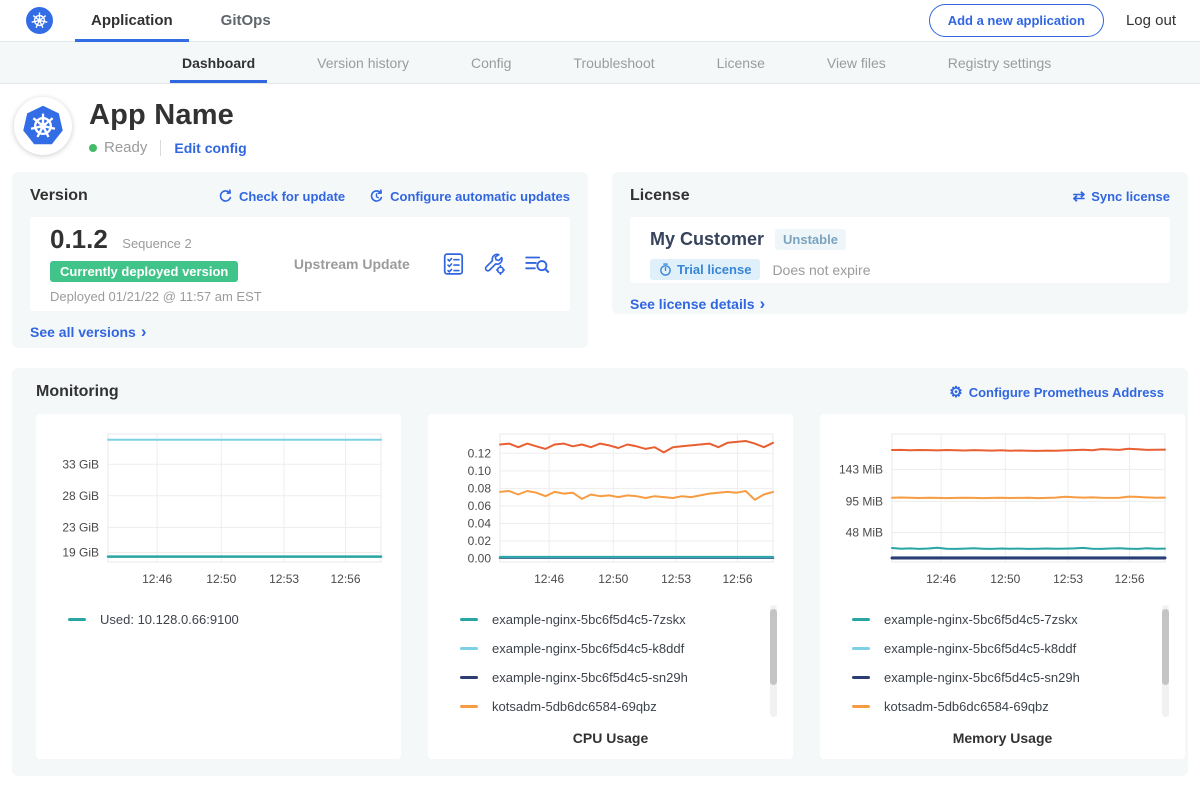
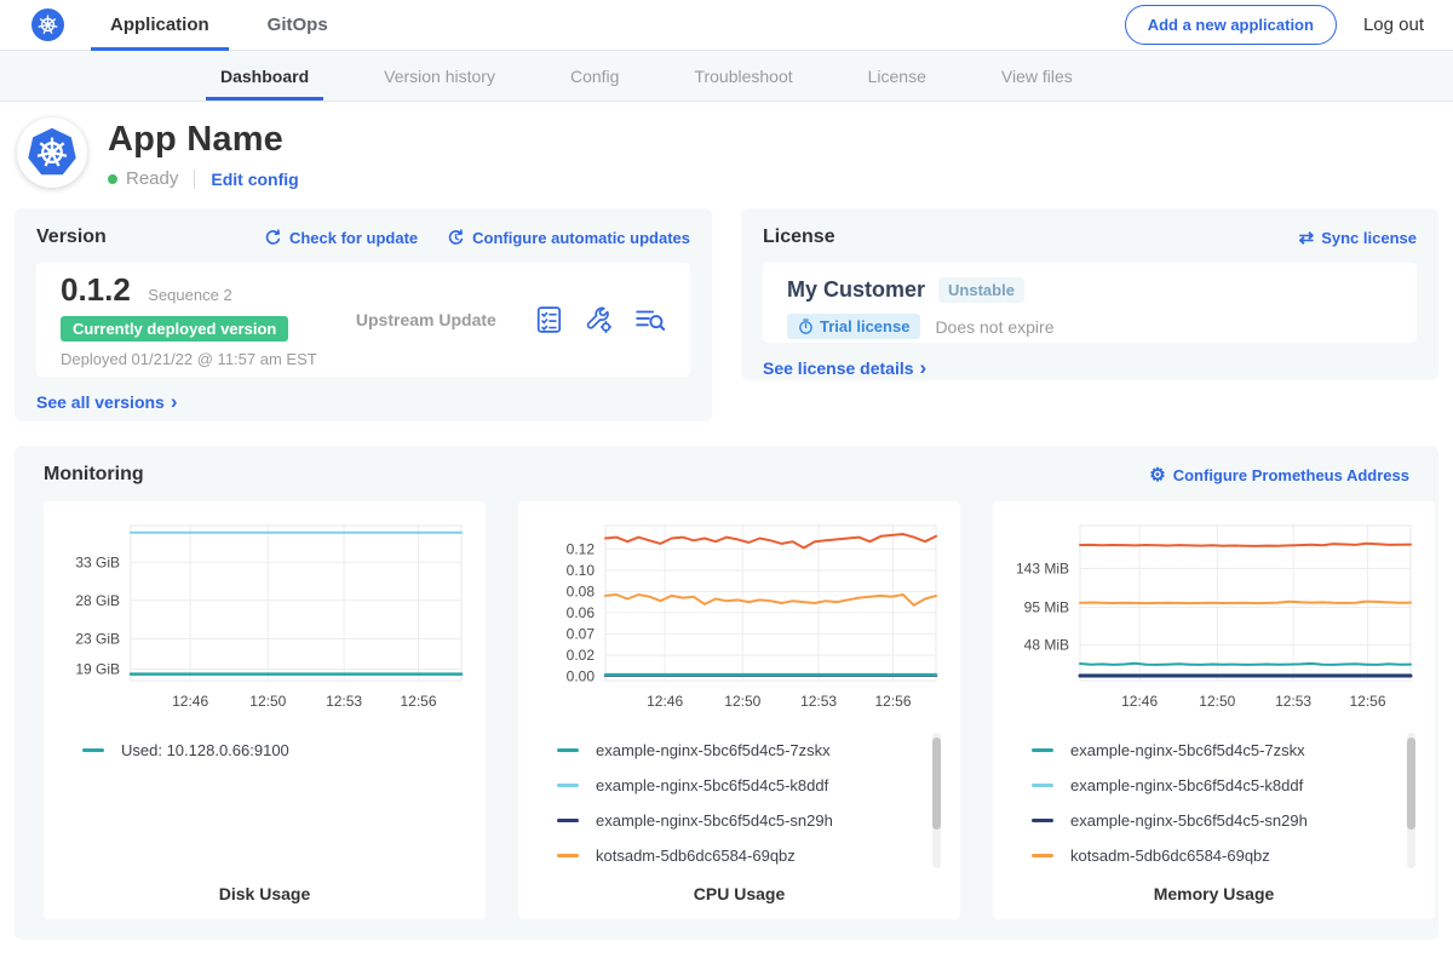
  Application
  GitOps
  Add a new application
  Log out
  Dashboard
  Version history
  Config
  Troubleshoot
  License
  View files
- Registry settings
  App Name
  Ready
  Edit config
  Version
  Check for update
  Configure automatic updates
  0.1.2 Sequence 2
  Currently deployed version
  Deployed 01/21/22 @ 11:57 am EST
  Upstream Update
  See all versions
  ›
  License
  ⇄
  Sync license
  My Customer
  Unstable
  Trial license
  Does not expire
  See license details
  ›
  Monitoring
  ⚙
  Configure Prometheus Address
  12:46
  12:50
  12:53
  12:56
  33 GiB
  28 GiB
  23 GiB
  19 GiB
  Used: 10.128.0.66:9100
+ Disk Usage
  12:46
  12:50
  12:53
  12:56
  0.12
  0.10
  0.08
  0.06
- 0.04
+ 0.07
  0.02
  0.00
  example-nginx-5bc6f5d4c5-7zskx
  example-nginx-5bc6f5d4c5-k8ddf
  example-nginx-5bc6f5d4c5-sn29h
  kotsadm-5db6dc6584-69qbz
  CPU Usage
  12:46
  12:50
  12:53
  12:56
  143 MiB
  95 MiB
  48 MiB
  example-nginx-5bc6f5d4c5-7zskx
  example-nginx-5bc6f5d4c5-k8ddf
  example-nginx-5bc6f5d4c5-sn29h
  kotsadm-5db6dc6584-69qbz
  Memory Usage
